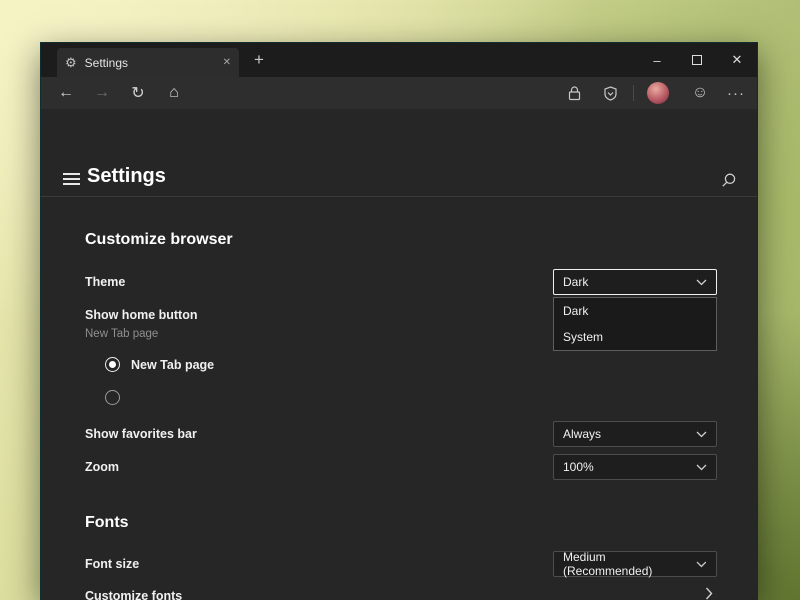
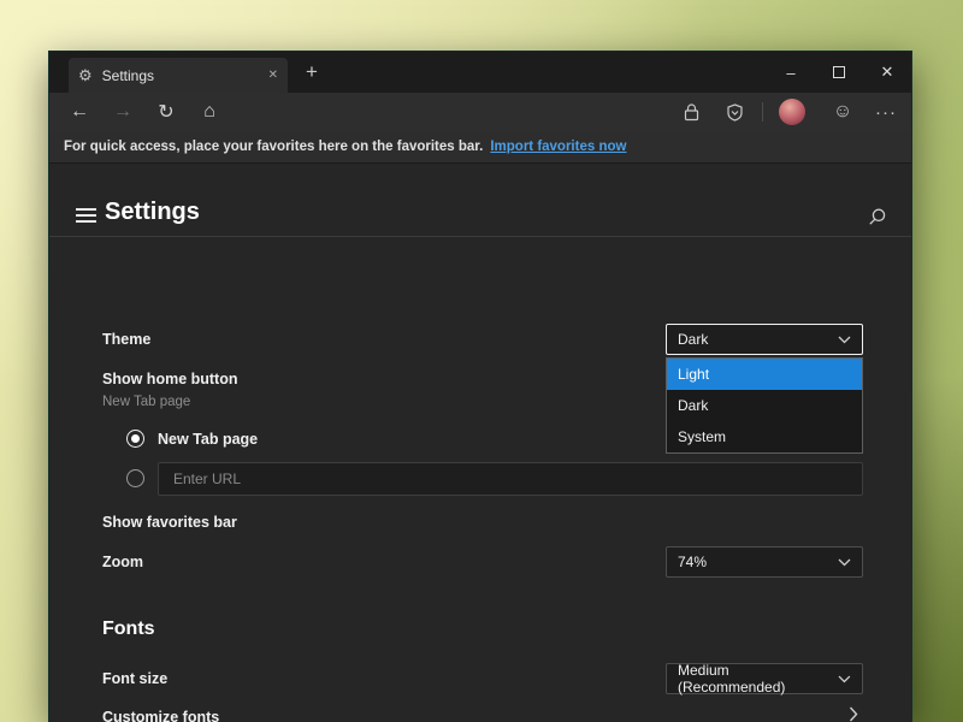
  ⚙
  Settings
  ✕
  +
  –
  ✕
  ←
  →
  ↻
  ⌂
  ☺
  ···
+ For quick access, place your favorites here on the favorites bar.
+ Import favorites now
  Settings
- Customize browser
  Theme
  Dark
+ Light
  Dark
  System
  Show home button
  New Tab page
  New Tab page
+ Enter URL
  Show favorites bar
- Always
  Zoom
- 100%
+ 74%
  Fonts
  Font size
  Medium (Recommended)
  Customize fonts
